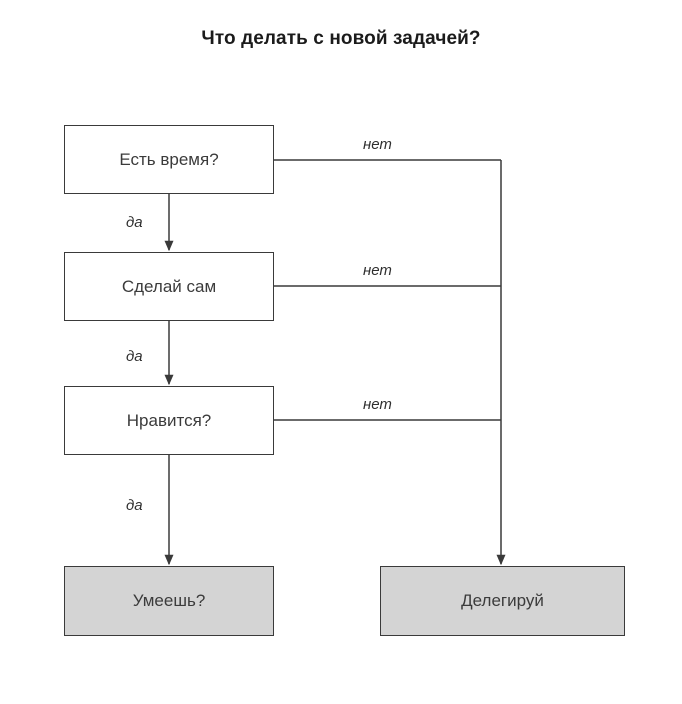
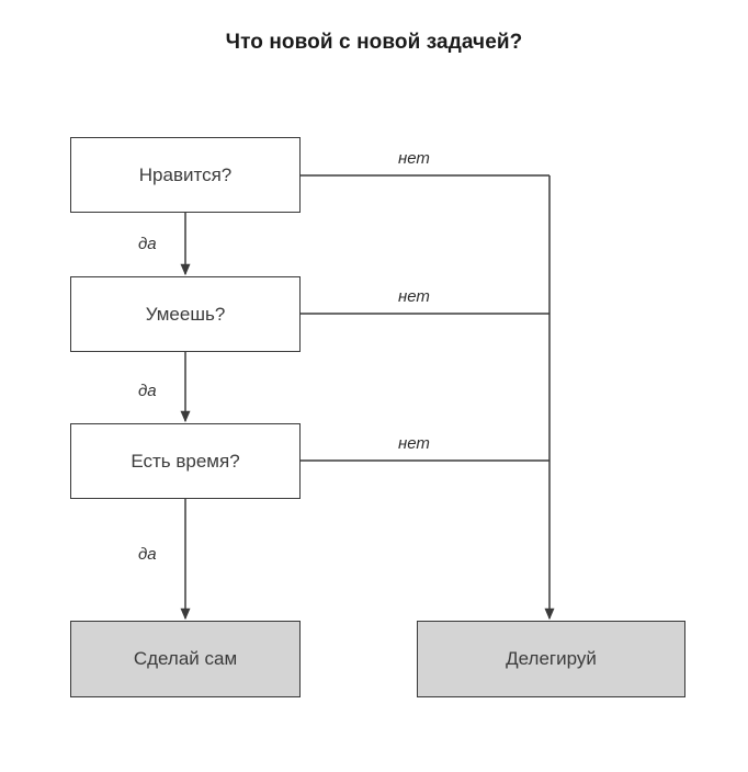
- Что делать с новой задачей?
+ Что новой с новой задачей?
- Есть время?
+ Нравится?
- Сделай сам
+ Умеешь?
- Нравится?
+ Есть время?
- Умеешь?
+ Сделай сам
  Делегируй
  да
  да
  да
  нет
  нет
  нет
